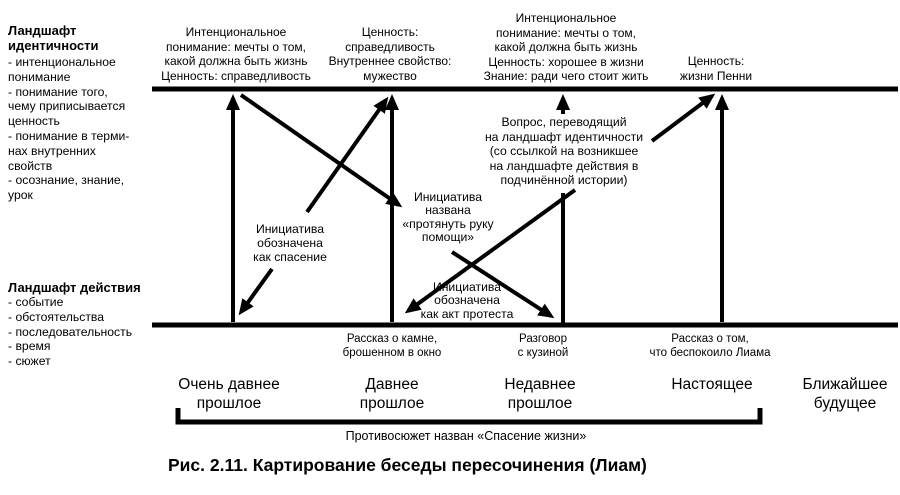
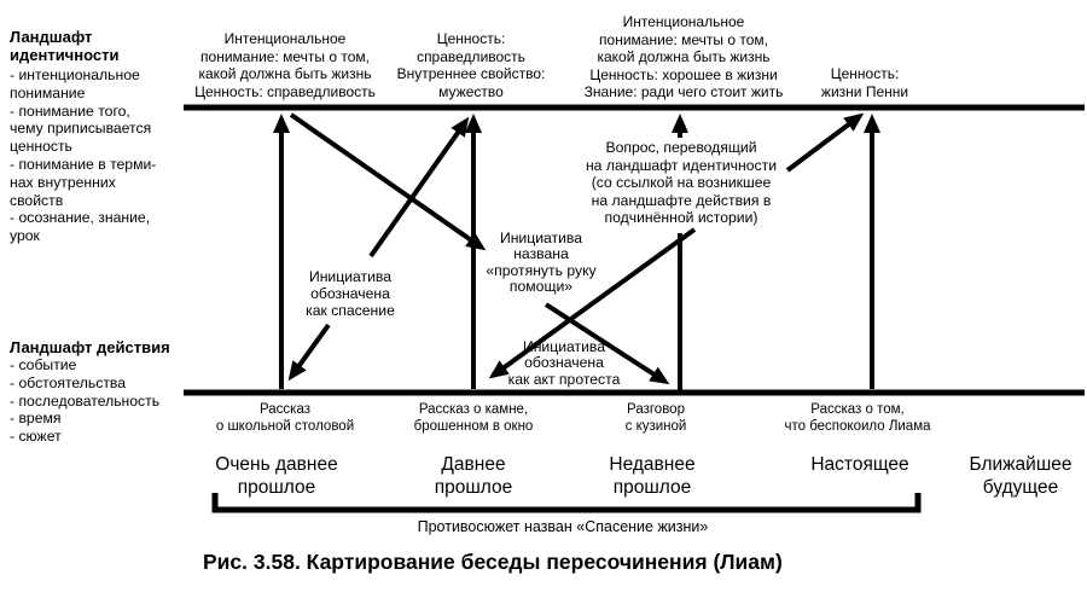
  Ландшафт
  идентичности
  - интенциональное
  понимание - понимание того,
  чему приписывается
  ценность - понимание в терми-
  нах внутренних
  свойств - осознание, знание,
  урок
  Ландшафт действия
  - событие - обстоятельства - последовательность - время - сюжет
  Интенциональное
  понимание: мечты о том,
  какой должна быть жизнь
  Ценность: справедливость
  Ценность:
  справедливость
  Внутреннее свойство:
  мужество
  Интенциональное
  понимание: мечты о том,
  какой должна быть жизнь
  Ценность: хорошее в жизни
  Знание: ради чего стоит жить
  Ценность:
  жизни Пенни
  Вопрос, переводящий
  на ландшафт идентичности
  (со ссылкой на возникшее
  на ландшафте действия в
  подчинённой истории)
  Инициатива
  названа
  «протянуть руку
  помощи»
  Инициатива
  обозначена
  как спасение
  Инициатива
  обозначена
  как акт протеста
+ Рассказ
+ о школьной столовой
  Рассказ о камне,
  брошенном в окно
  Разговор
  с кузиной
  Рассказ о том,
  что беспокоило Лиама
  Очень давнее
  прошлое
  Давнее
  прошлое
  Недавнее
  прошлое
  Настоящее
  Ближайшее
  будущее
  Противосюжет назван «Спасение жизни»
- Рис. 2.11. Картирование беседы пересочинения (Лиам)
+ Рис. 3.58. Картирование беседы пересочинения (Лиам)
